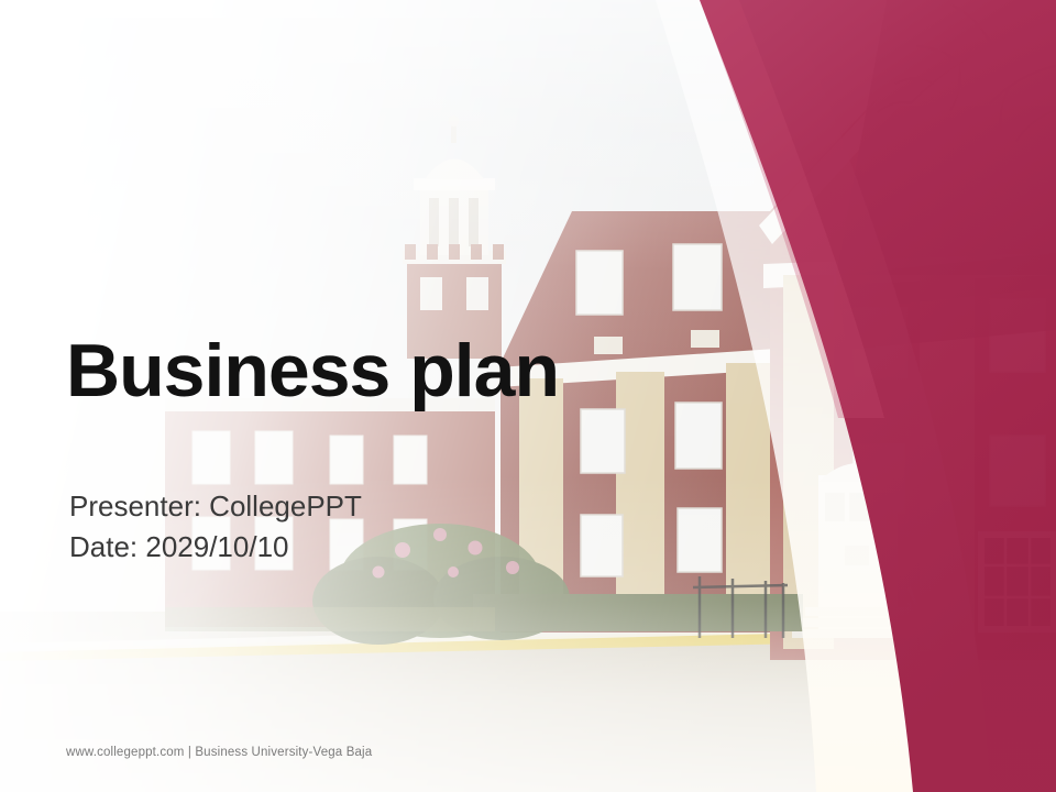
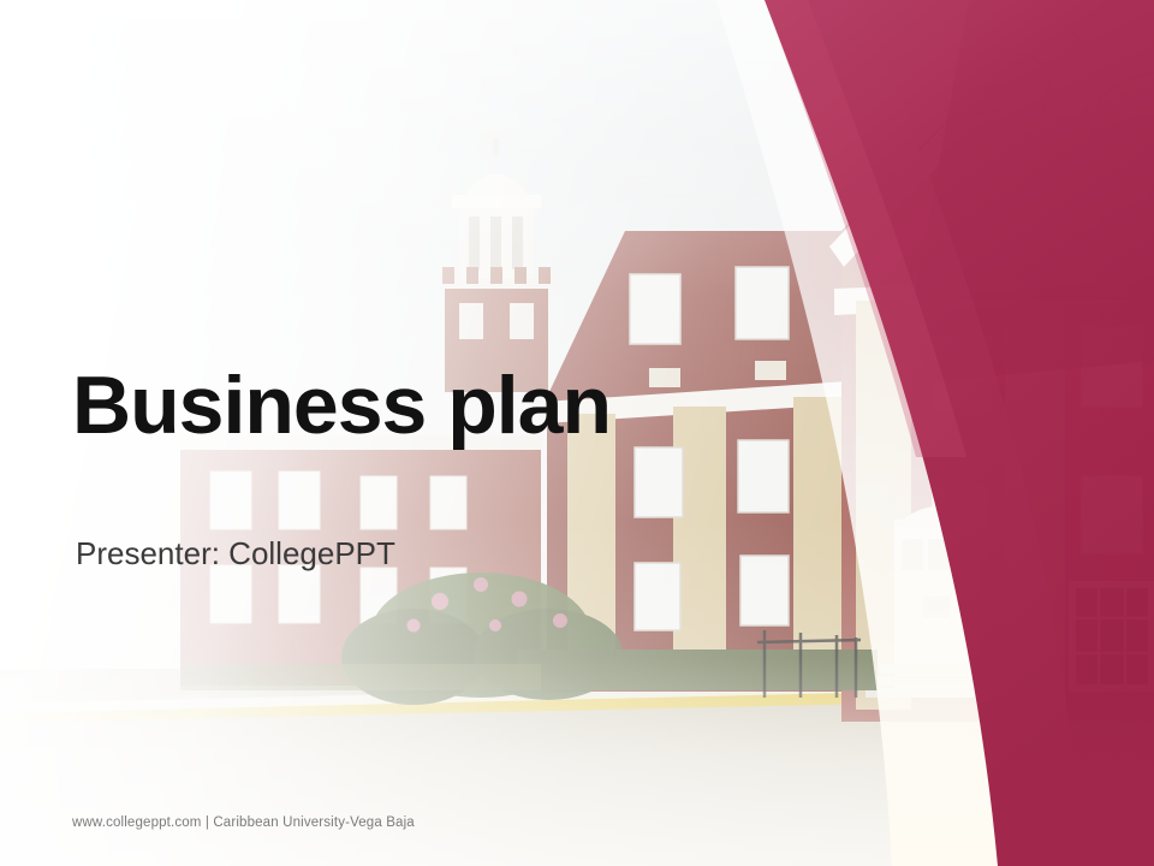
  Business plan
  Presenter: CollegePPT
- Date: 2029/10/10
- www.collegeppt.com | Business University-Vega Baja
+ www.collegeppt.com | Caribbean University-Vega Baja
